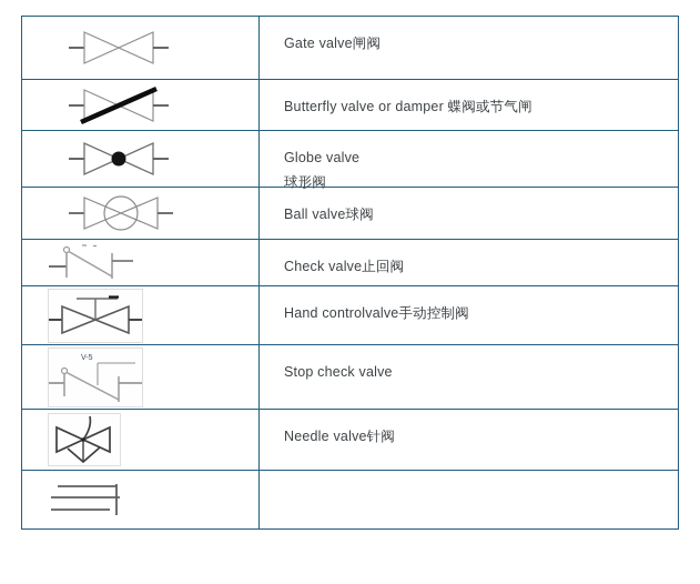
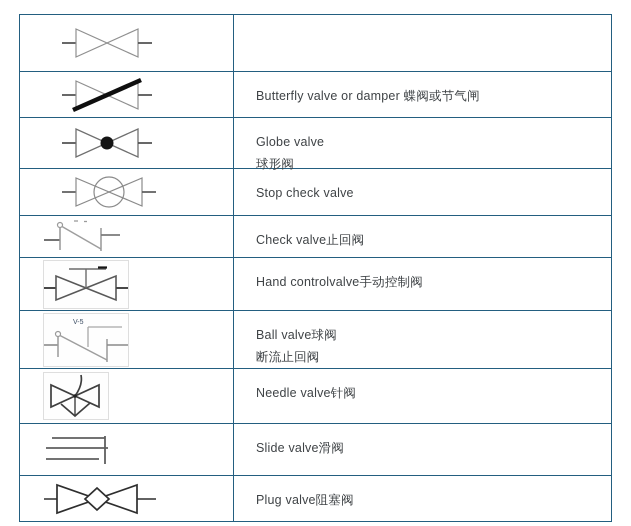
- Gate valve闸阀
  Butterfly valve or damper 蝶阀或节气闸
  Globe valve
  球形阀
- Ball valve球阀
+ Stop check valve
  Check valve止回阀
  Hand controlvalve手动控制阀
- Stop check valve
+ Ball valve球阀
+ 断流止回阀
  Needle valve针阀
+ Slide valve滑阀
+ Plug valve阻塞阀
